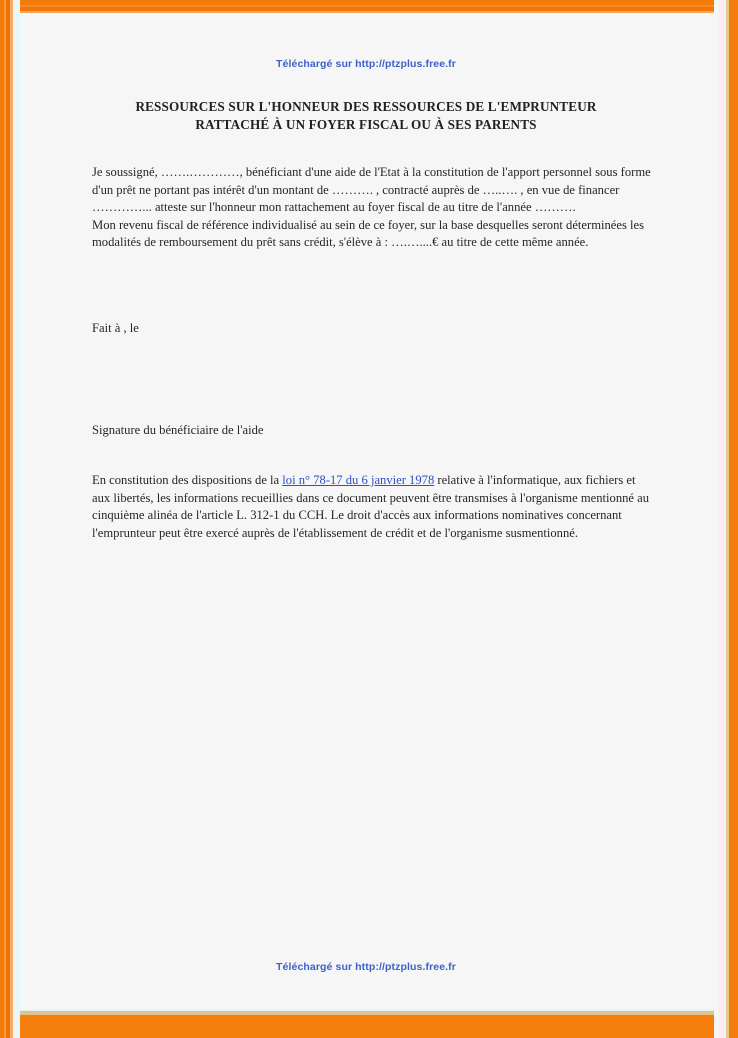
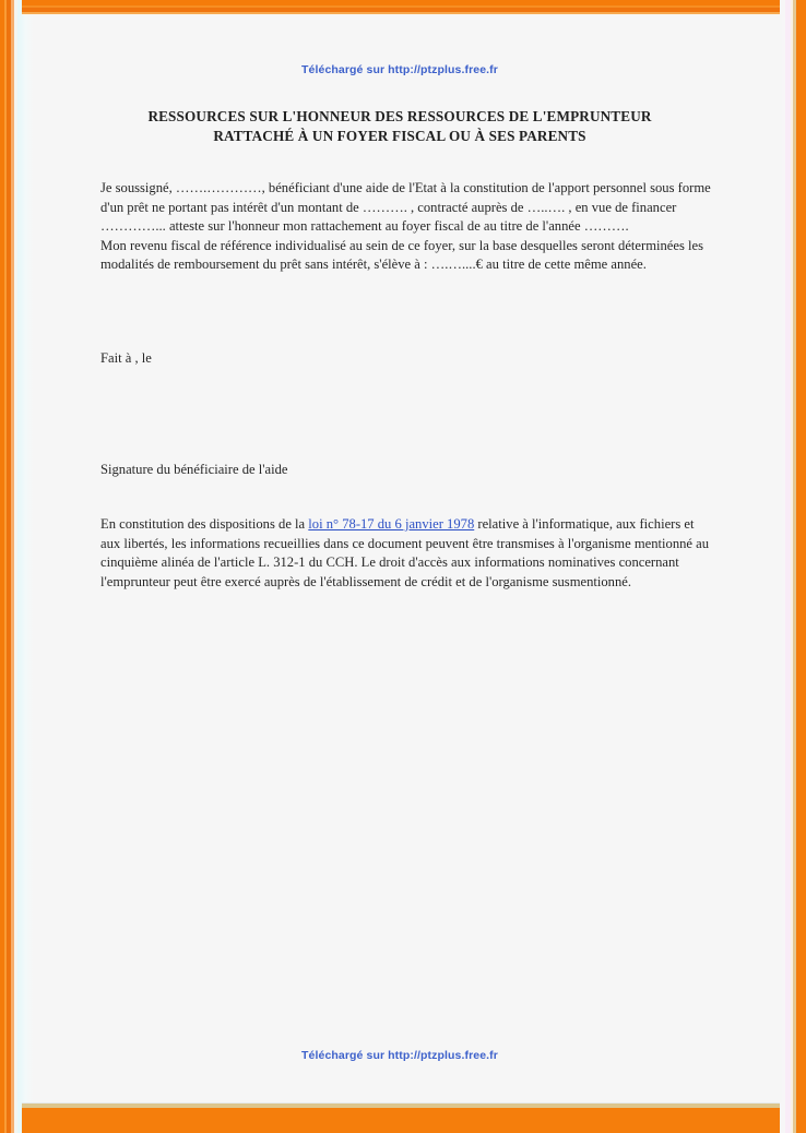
  Téléchargé sur http://ptzplus.free.fr
  RESSOURCES SUR L'HONNEUR DES RESSOURCES DE L'EMPRUNTEUR
  RATTACHÉ À UN FOYER FISCAL OU À SES PARENTS
  Je soussigné, …….…………, bénéficiant d'une aide de l'Etat à la constitution de l'apport personnel sous forme d'un prêt ne portant pas intérêt d'un montant de ………. , contracté auprès de …..…. , en vue de financer …………... atteste sur l'honneur mon rattachement au foyer fiscal de au titre de l'année ……….
- Mon revenu fiscal de référence individualisé au sein de ce foyer, sur la base desquelles seront déterminées les modalités de remboursement du prêt sans crédit, s'élève à : ….…....€ au titre de cette même année.
+ Mon revenu fiscal de référence individualisé au sein de ce foyer, sur la base desquelles seront déterminées les modalités de remboursement du prêt sans intérêt, s'élève à : ….…....€ au titre de cette même année.
  Fait à , le
  Signature du bénéficiaire de l'aide
  En constitution des dispositions de la loi n° 78-17 du 6 janvier 1978 relative à l'informatique, aux fichiers et aux libertés, les informations recueillies dans ce document peuvent être transmises à l'organisme mentionné au cinquième alinéa de l'article L. 312-1 du CCH. Le droit d'accès aux informations nominatives concernant l'emprunteur peut être exercé auprès de l'établissement de crédit et de l'organisme susmentionné.
  Téléchargé sur http://ptzplus.free.fr
